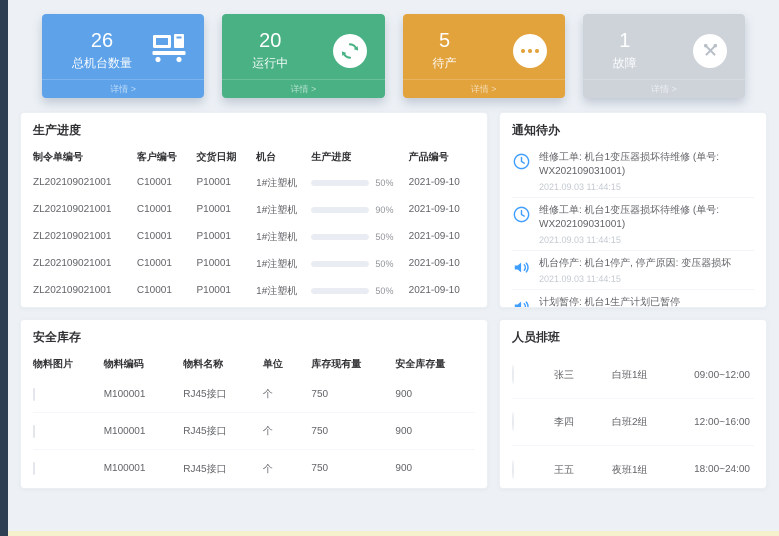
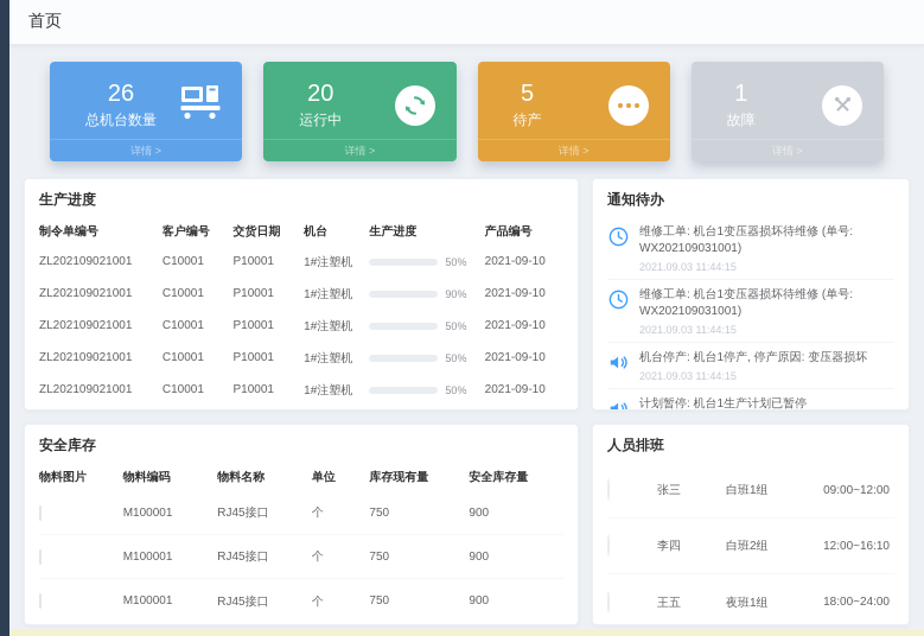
+ 首页
  26
  总机台数量
  详情 >
  20
  运行中
  详情 >
  5
  待产
  详情 >
  1
  故障
  详情 >
  生产进度
  制令单编号
  客户编号
  交货日期
  机台
  生产进度
  产品编号
  ZL202109021001
  C10001
  P10001
  1#注塑机
  50
  2021-09-10
  ZL202109021001
  C10001
  P10001
  1#注塑机
  90
  2021-09-10
  ZL202109021001
  C10001
  P10001
  1#注塑机
  50
  2021-09-10
  ZL202109021001
  C10001
  P10001
  1#注塑机
  50
  2021-09-10
  ZL202109021001
  C10001
  P10001
  1#注塑机
  50
  2021-09-10
  通知待办
  维修工单: 机台1变压器损坏待维修 (单号: WX202109031001)
  2021.09.03 11:44:15
  维修工单: 机台1变压器损坏待维修 (单号: WX202109031001)
  2021.09.03 11:44:15
  机台停产: 机台1停产, 停产原因: 变压器损坏
  2021.09.03 11:44:15
  计划暂停: 机台1生产计划已暂停
  安全库存
  物料图片
  物料编码
  物料名称
  单位
  库存现有量
  安全库存量
  M100001
  RJ45接口
  个
  750
  900
  M100001
  RJ45接口
  个
  750
  900
  M100001
  RJ45接口
  个
  750
  900
  人员排班
  张三
  白班1组
  09:00~12:00
  李四
  白班2组
- 12:00~16:00
+ 12:00~16:10
  王五
  夜班1组
  18:00~24:00
